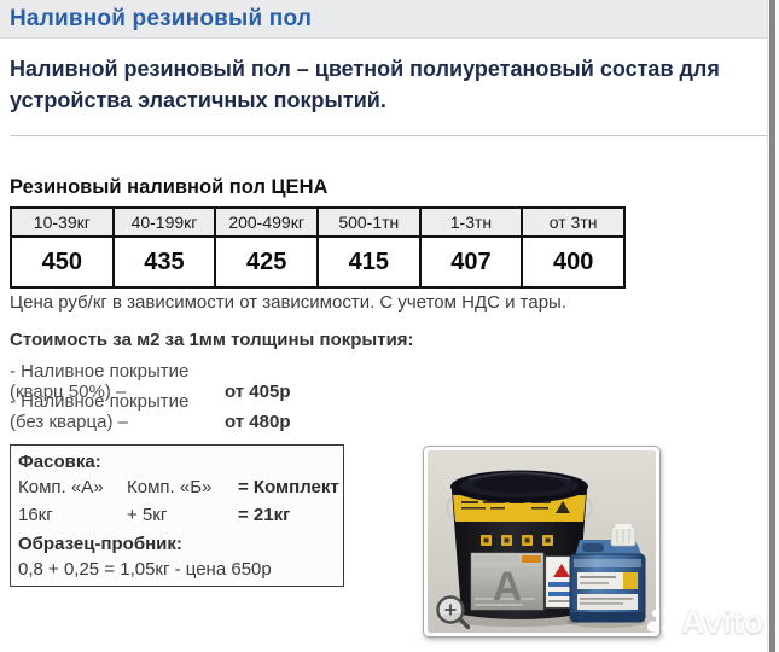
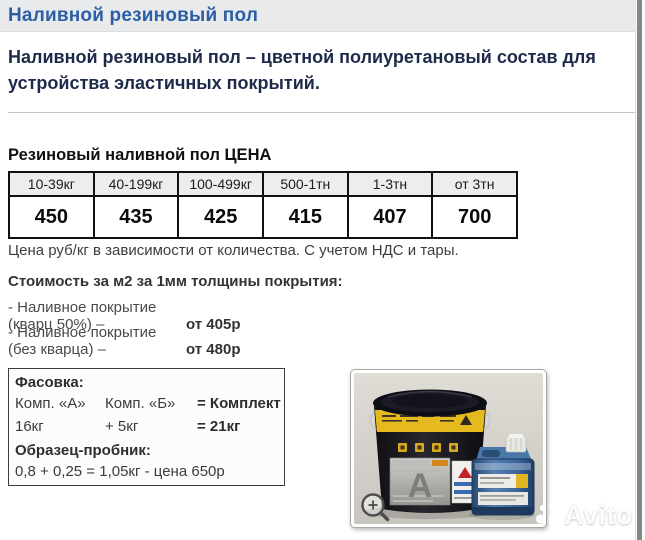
  Наливной резиновый пол
  Наливной резиновый пол – цветной полиуретановый состав для устройства эластичных покрытий.
  Резиновый наливной пол ЦЕНА
- 10-39кг	40-199кг	200-499кг	500-1тн	1-3тн	от 3тн
+ 10-39кг	40-199кг	100-499кг	500-1тн	1-3тн	от 3тн
- 450	435	425	415	407	400
+ 450	435	425	415	407	700
- Цена руб/кг в зависимости от зависимости. С учетом НДС и тары.
+ Цена руб/кг в зависимости от количества. С учетом НДС и тары.
  Стоимость за м2 за 1мм толщины покрытия:
  - Наливное покрытие (кварц 50%) – от 405р
  - Наливное покрытие (без кварца) – от 480р
  Фасовка:
  Комп. «А»
  Комп. «Б»
  = Комплект
  16кг
  + 5кг
  = 21кг
  Образец-пробник:
  0,8 + 0,25 = 1,05кг - цена 650р
  A
  Avito
